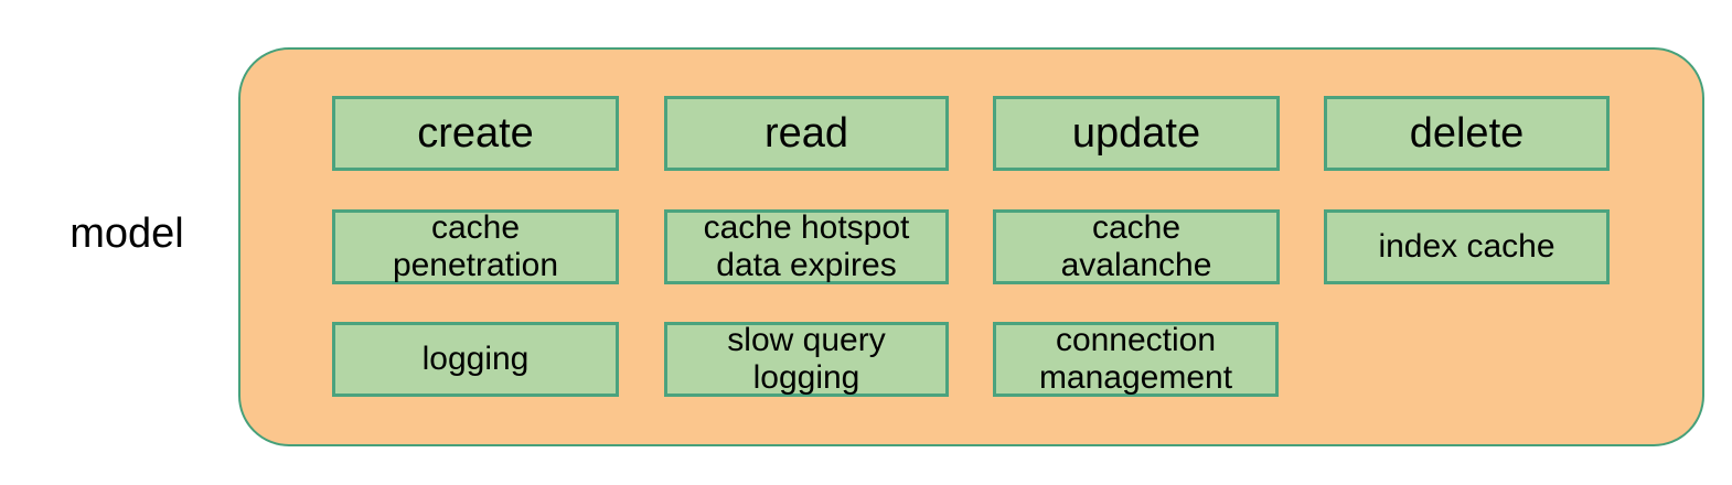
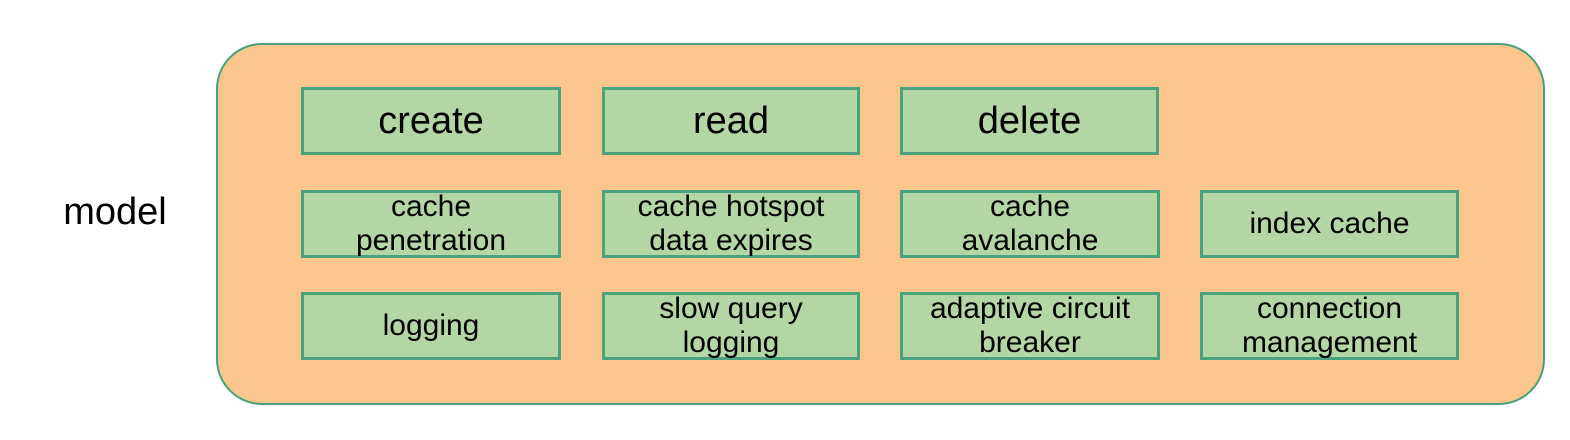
  model
  create
  read
- update
  delete
  cache
  penetration
  cache hotspot
  data expires
  cache
  avalanche
  index cache
  logging
  slow query
  logging
+ adaptive circuit
+ breaker
  connection
  management
